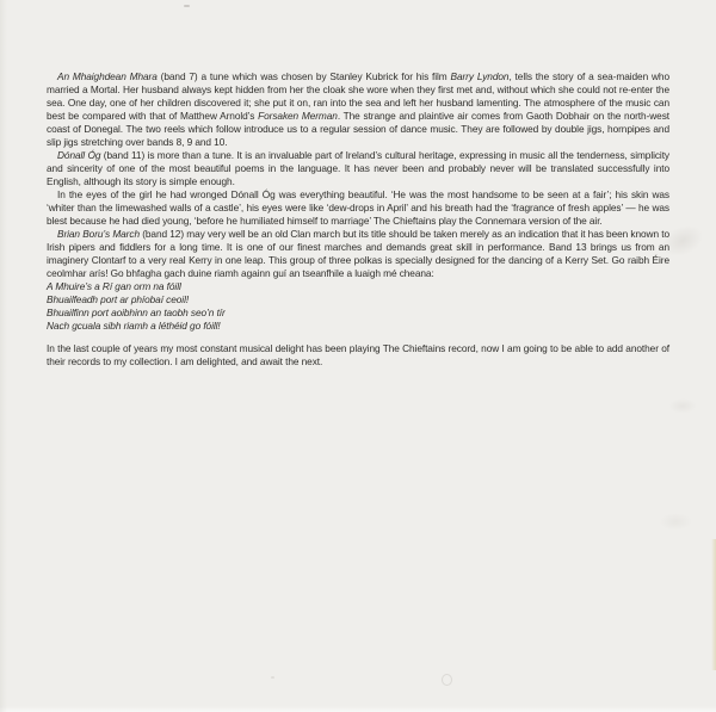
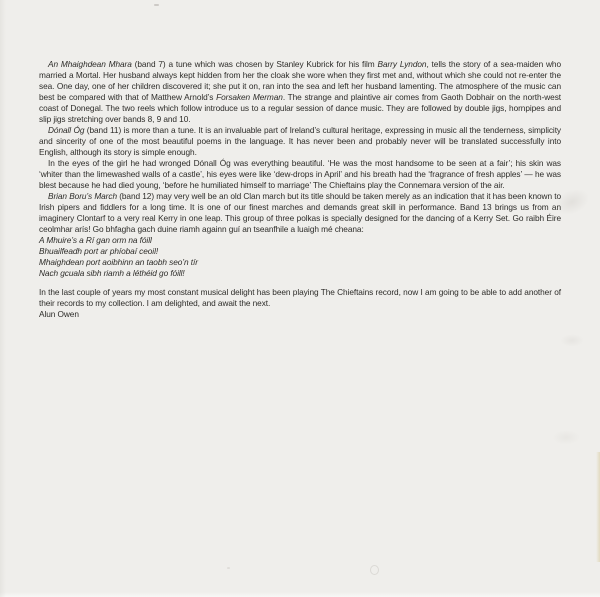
  An Mhaighdean Mhara (band 7) a tune which was chosen by Stanley Kubrick for his film Barry Lyndon, tells the story of a sea-maiden who married a Mortal. Her husband always kept hidden from her the cloak she wore when they first met and, without which she could not re-enter the sea. One day, one of her children discovered it; she put it on, ran into the sea and left her husband lamenting. The atmosphere of the music can best be compared with that of Matthew Arnold’s Forsaken Merman. The strange and plaintive air comes from Gaoth Dobhair on the north-west coast of Donegal. The two reels which follow introduce us to a regular session of dance music. They are followed by double jigs, hornpipes and slip jigs stretching over bands 8, 9 and 10.
  Dónall Óg (band 11) is more than a tune. It is an invaluable part of Ireland’s cultural heritage, expressing in music all the tenderness, simplicity and sincerity of one of the most beautiful poems in the language. It has never been and probably never will be translated successfully into English, although its story is simple enough.
  In the eyes of the girl he had wronged Dónall Óg was everything beautiful. ‘He was the most handsome to be seen at a fair’; his skin was ‘whiter than the limewashed walls of a castle’, his eyes were like ‘dew-drops in April’ and his breath had the ‘fragrance of fresh apples’ — he was blest because he had died young, ‘before he humiliated himself to marriage’ The Chieftains play the Connemara version of the air.
  Brian Boru’s March (band 12) may very well be an old Clan march but its title should be taken merely as an indication that it has been known Irish pipers and fiddlers for a long time. It is one of our finest marches and demands great skill in performance. Band 13 brings us from imaginery Clontarf to a very real Kerry in one leap. This group of three polkas is specially designed for the dancing of a Kerry Set. Go raibh Éir ceolmhar arís! Go bhfagha gach duine riamh againn guí an tseanfhile a luaigh mé cheana:
  A Mhuire’s a Rí gan orm na fóill
  Bhuailfeadh port ar phíobaí ceoil!
- Bhuailfinn port aoibhinn an taobh seo’n tír
+ Mhaighdean port aoibhinn an taobh seo’n tír
  Nach gcuala sibh riamh a léthéid go fóill!
  In the last couple of years my most constant musical delight has been playing The Chieftains record, now I am going to be able to add another of their records to my collection. I am delighted, and await the next.
+ Alun Owen
